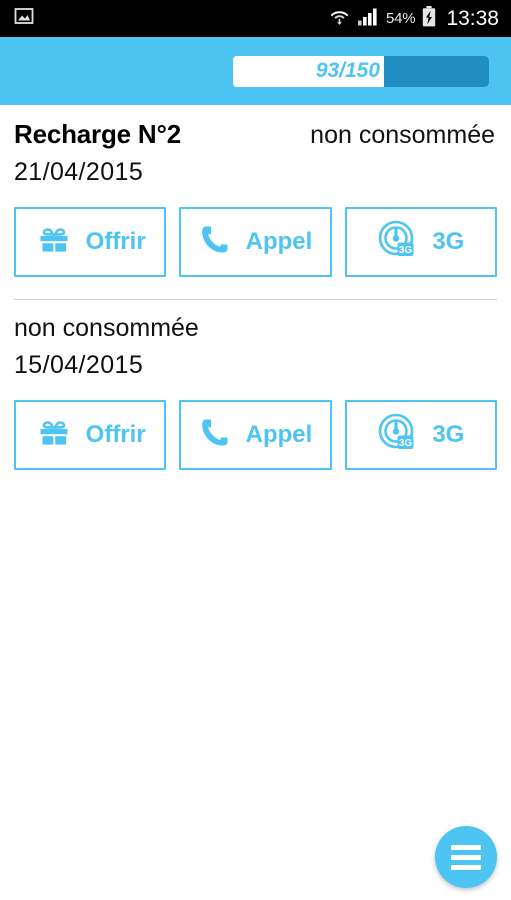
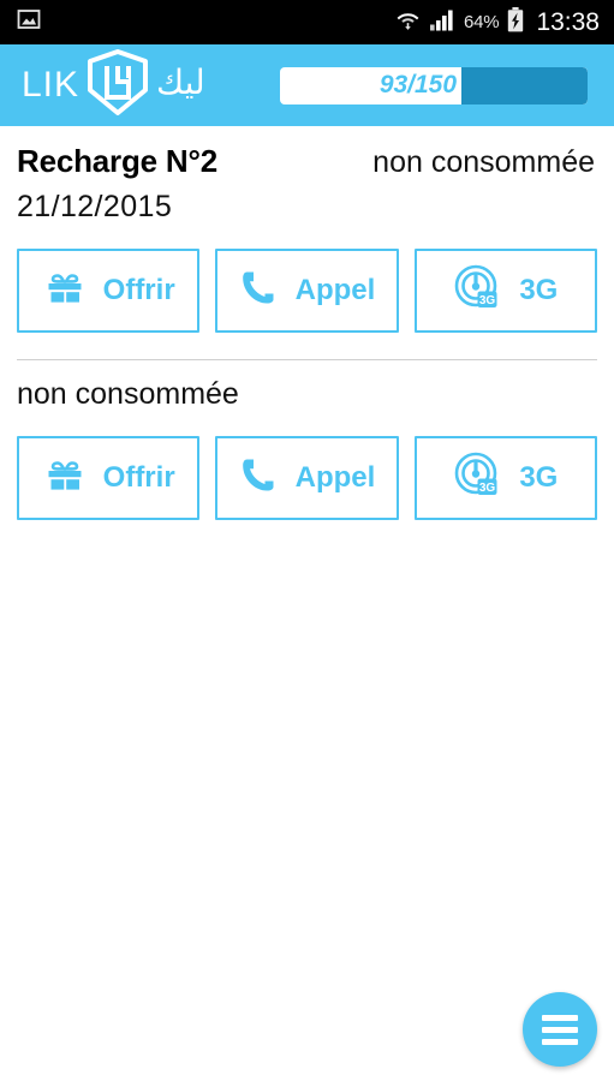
- 54%
+ 64%
  13:38
+ LIK
+ ليك
  93/150
  Recharge N°2
  non consommée
- 21/04/2015
+ 21/12/2015
  Offrir
  Appel
  3G
  3G
  non consommée
- 15/04/2015
  Offrir
  Appel
  3G
  3G
